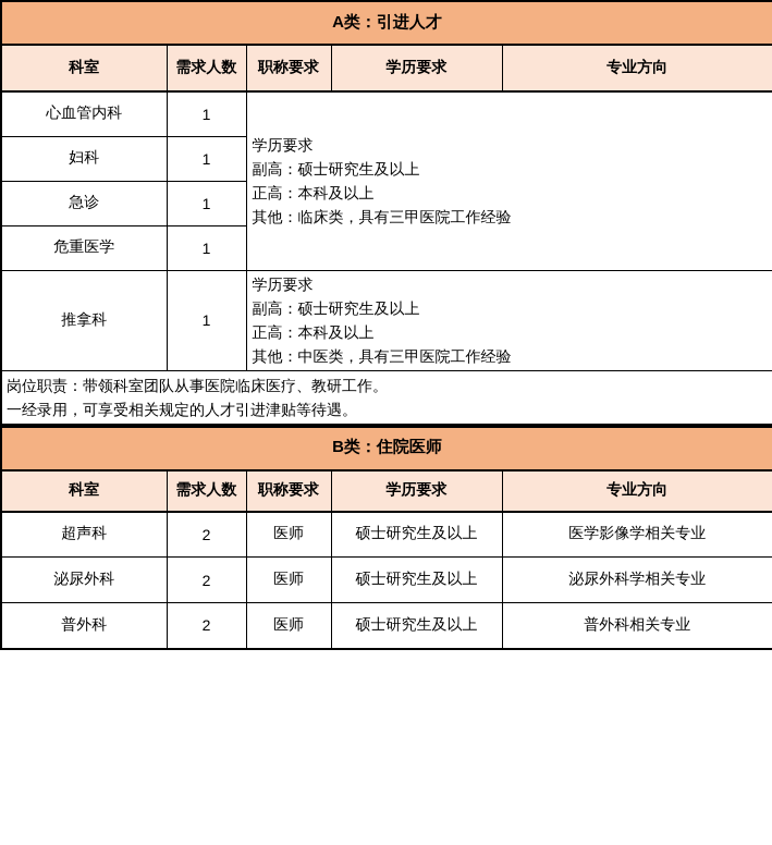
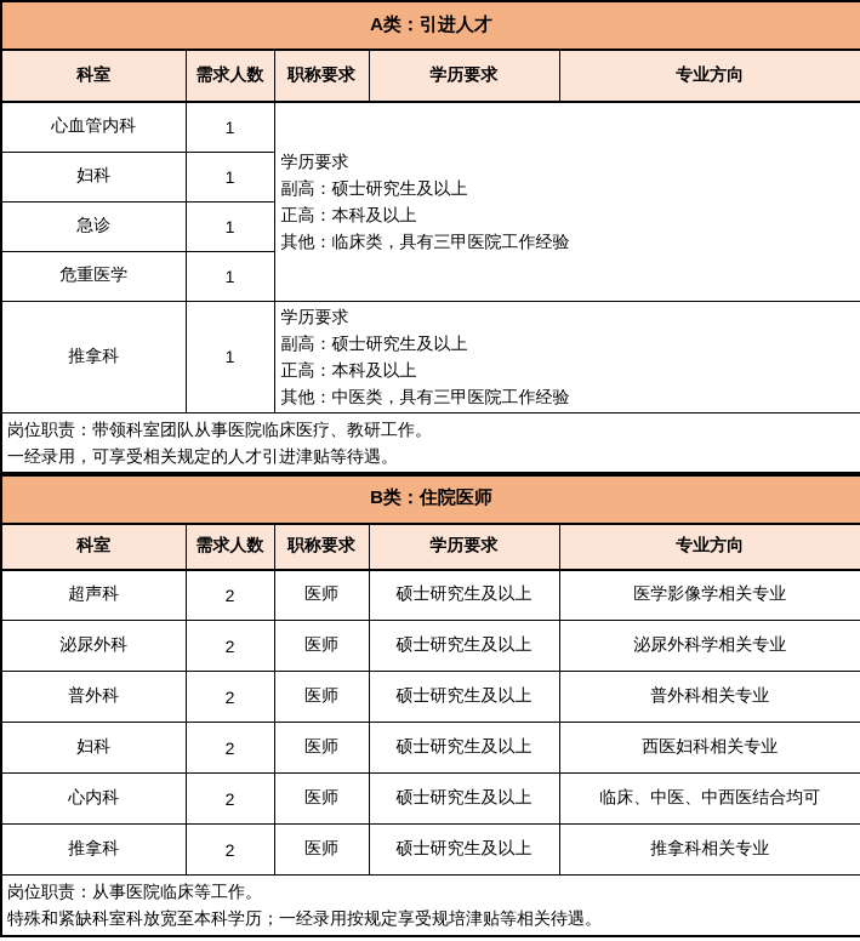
  A类：引进人才
  科室	需求人数	职称要求	学历要求	专业方向
  心血管内科	1	学历要求 副高：硕士研究生及以上 正高：本科及以上 其他：临床类，具有三甲医院工作经验
  妇科	1
  急诊	1
  危重医学	1
  推拿科	1	学历要求 副高：硕士研究生及以上 正高：本科及以上 其他：中医类，具有三甲医院工作经验
  岗位职责：带领科室团队从事医院临床医疗、教研工作。 一经录用，可享受相关规定的人才引进津贴等待遇。
  B类：住院医师
  科室	需求人数	职称要求	学历要求	专业方向
  超声科	2	医师	硕士研究生及以上	医学影像学相关专业
  泌尿外科	2	医师	硕士研究生及以上	泌尿外科学相关专业
  普外科	2	医师	硕士研究生及以上	普外科相关专业
+ 妇科	2	医师	硕士研究生及以上	西医妇科相关专业
+ 心内科	2	医师	硕士研究生及以上	临床、中医、中西医结合均可
+ 推拿科	2	医师	硕士研究生及以上	推拿科相关专业
+ 岗位职责：从事医院临床等工作。 特殊和紧缺科室科放宽至本科学历；一经录用按规定享受规培津贴等相关待遇。
